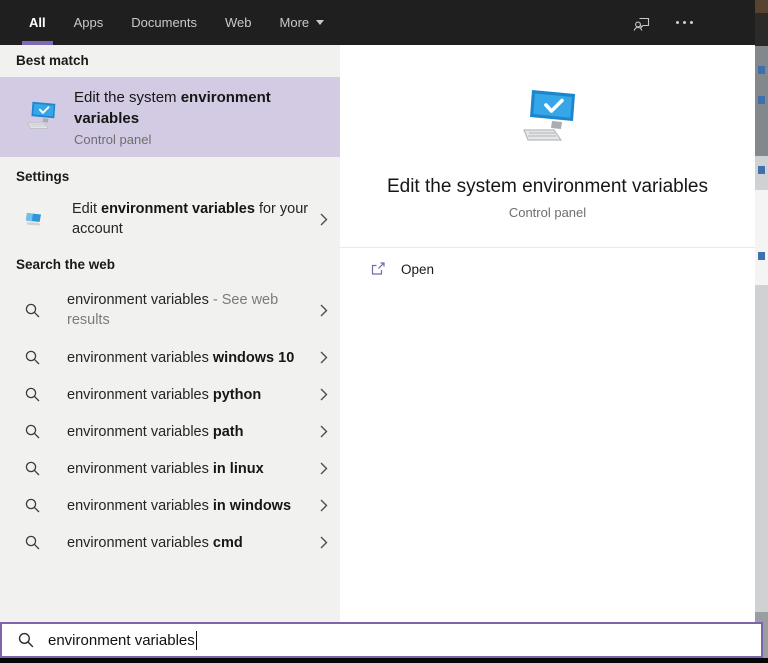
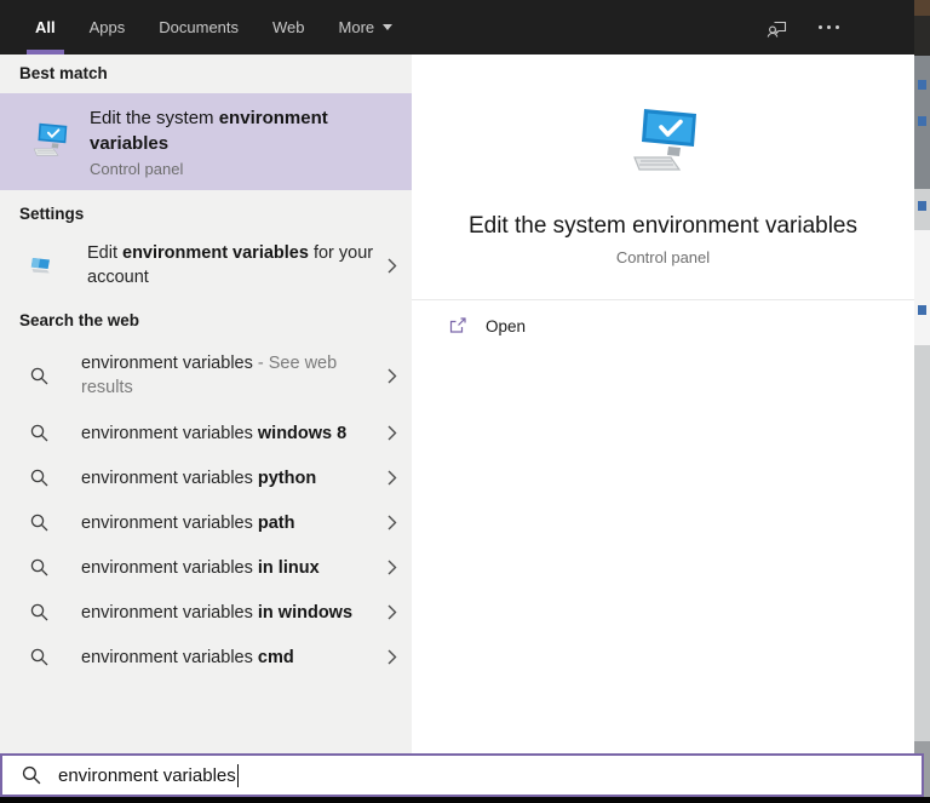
  All
  Apps
  Documents
  Web
  More
  Best match
  Edit the system environment variables
  Control panel
  Settings
  Edit environment variables for your account
  Search the web
  environment variables - See web results
- environment variables windows 10
+ environment variables windows 8
  environment variables python
  environment variables path
  environment variables in linux
  environment variables in windows
  environment variables cmd
  Edit the system environment variables
  Control panel
  Open
  environment variables
